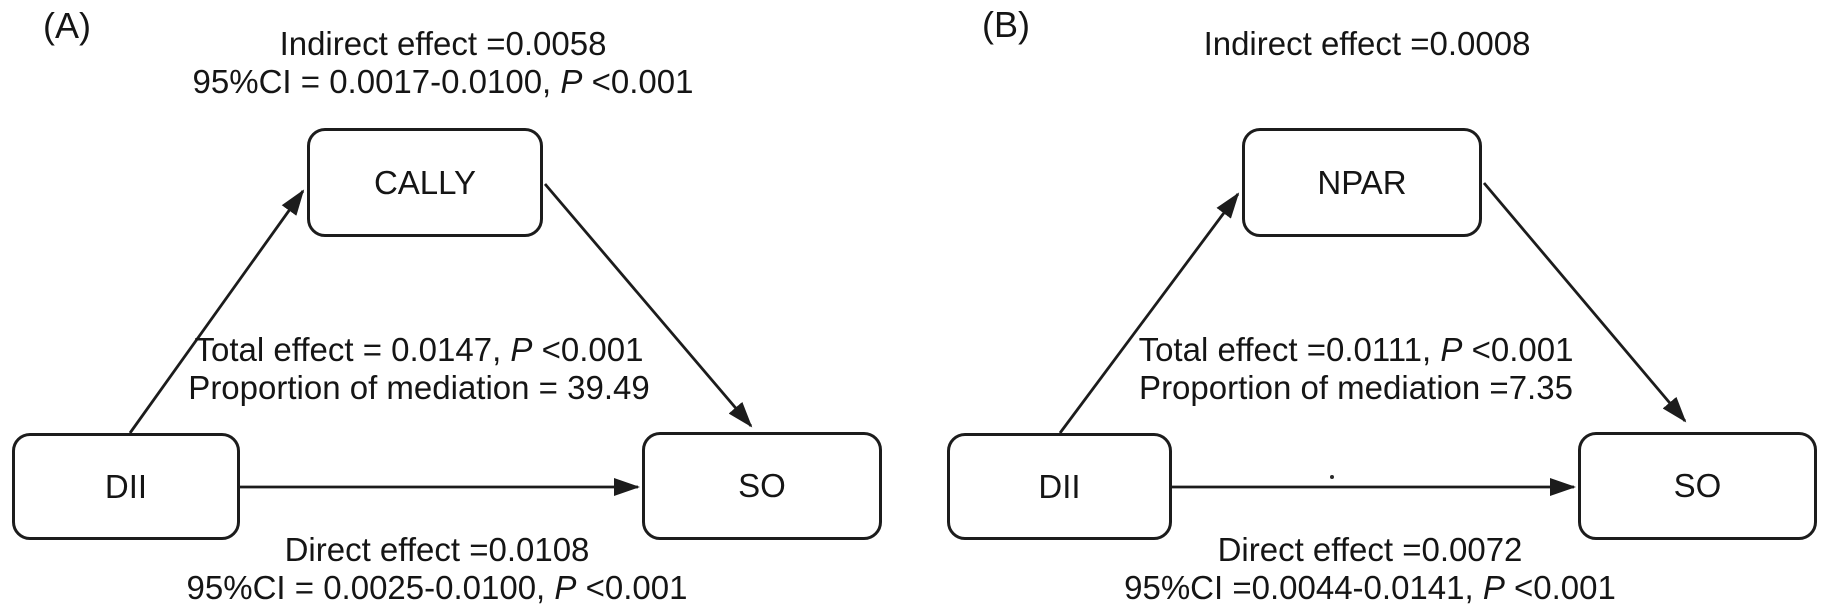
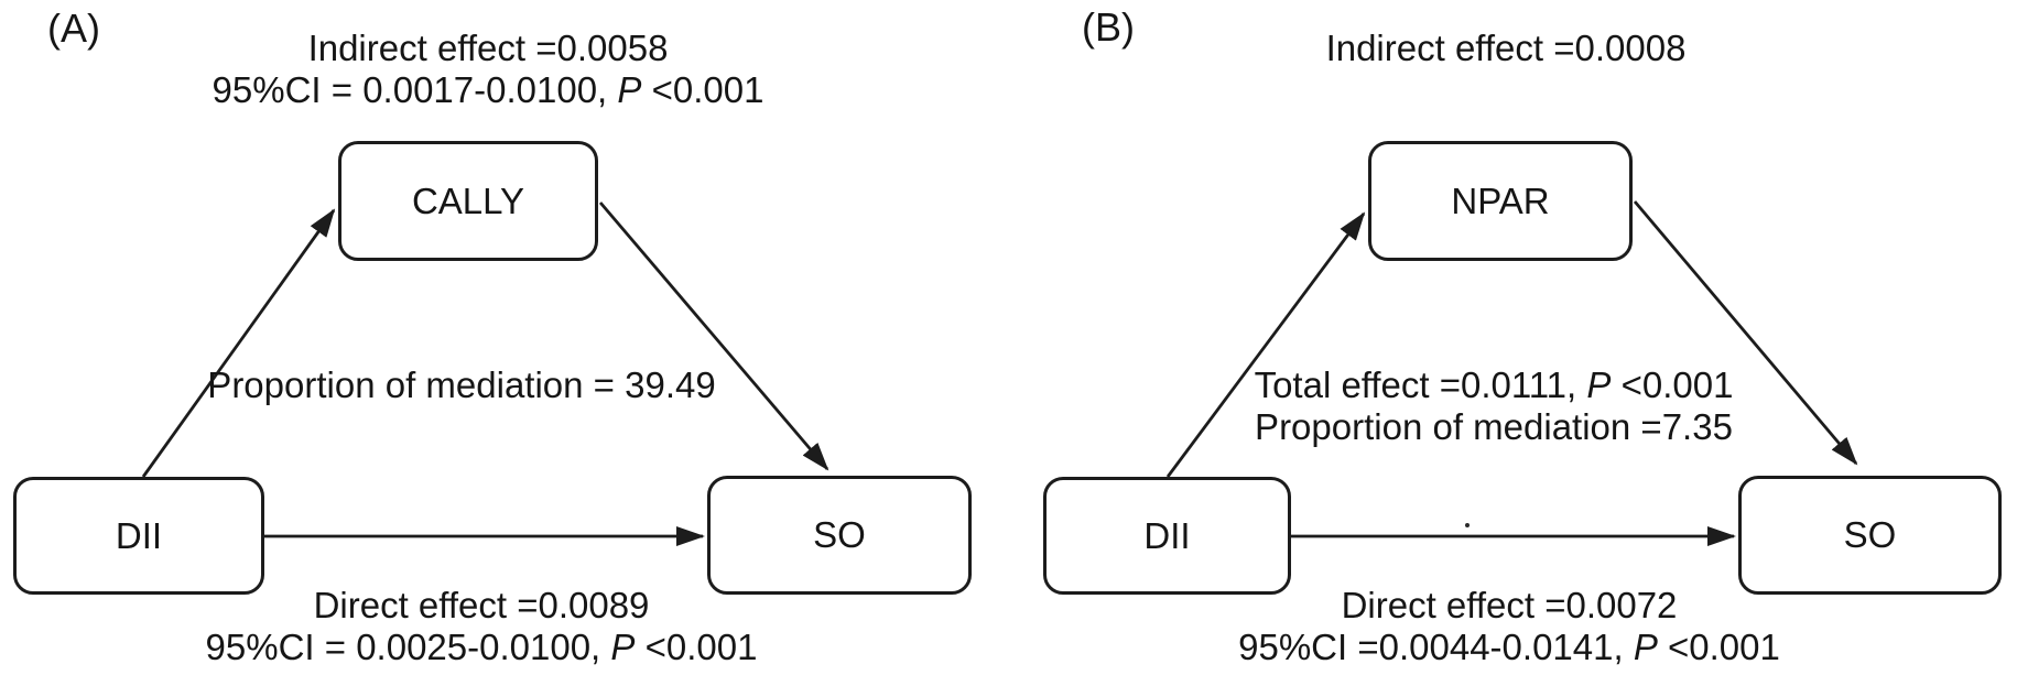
  (A)
  Indirect effect =0.0058
  95%CI = 0.0017-0.0100, P <0.001
  CALLY
- Total effect = 0.0147, P <0.001
  Proportion of mediation = 39.49
  DII
  SO
- Direct effect =0.0108
+ Direct effect =0.0089
  95%CI = 0.0025-0.0100, P <0.001
  (B)
  Indirect effect =0.0008
  NPAR
  Total effect =0.0111, P <0.001
  Proportion of mediation =7.35
  DII
  SO
  Direct effect =0.0072
  95%CI =0.0044-0.0141, P <0.001
